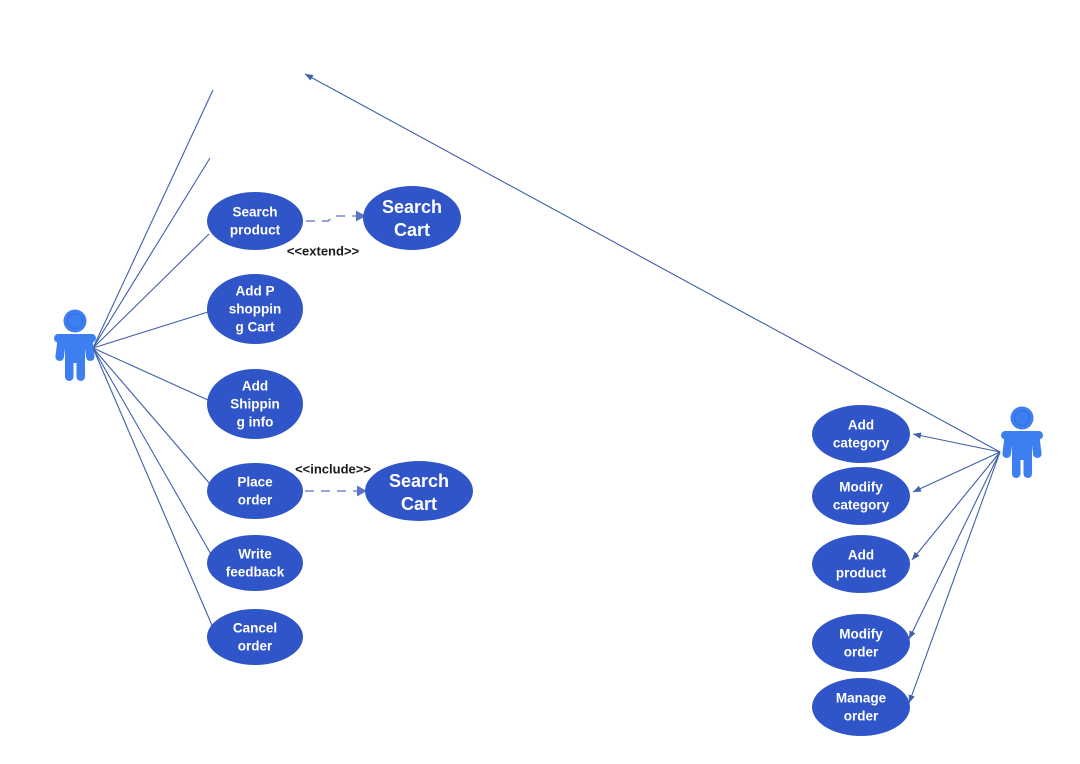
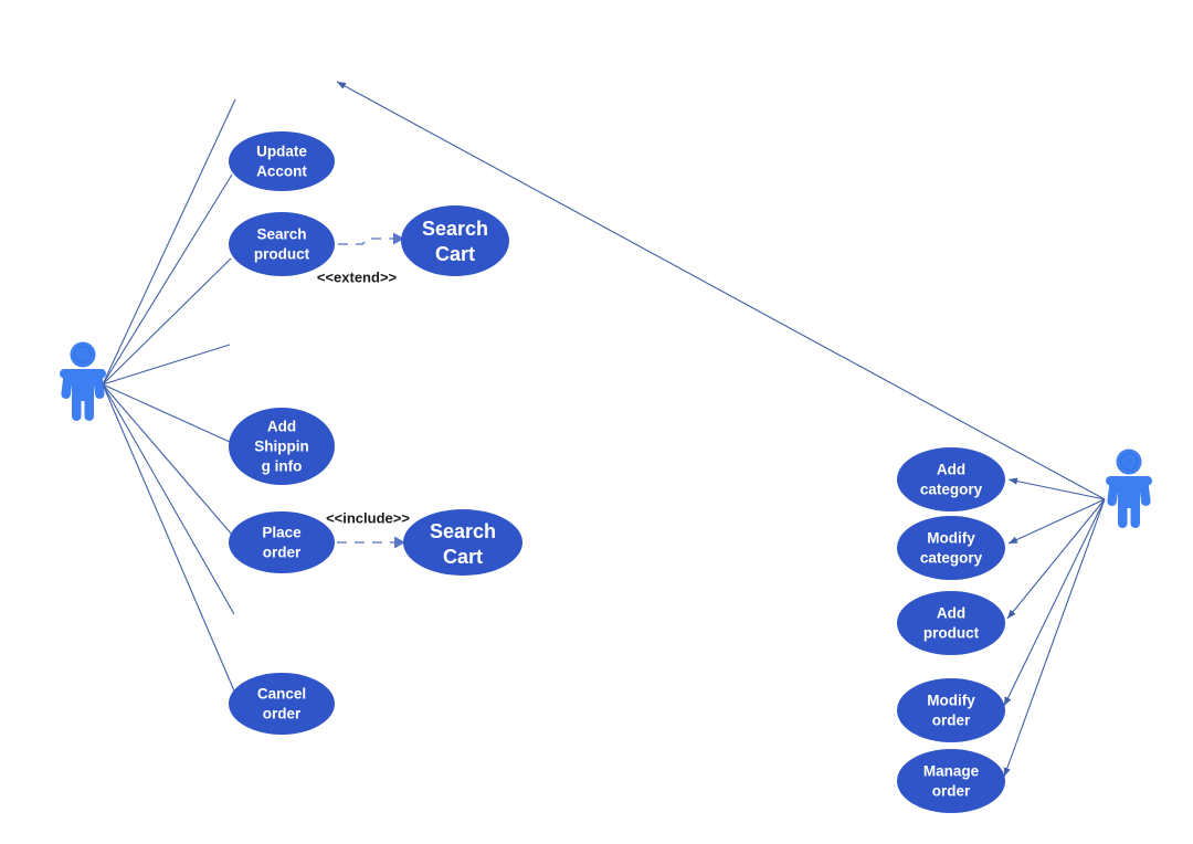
  <<extend>>
  <<include>>
+ Update
+ Accont
  Search
  product
- Add P
- shoppin
- g Cart
  Add
  Shippin
  g info
  Place
  order
- Write
- feedback
  Cancel
  order
  Search
  Cart
  Search
  Cart
  Add
  category
  Modify
  category
  Add
  product
  Modify
  order
  Manage
  order
